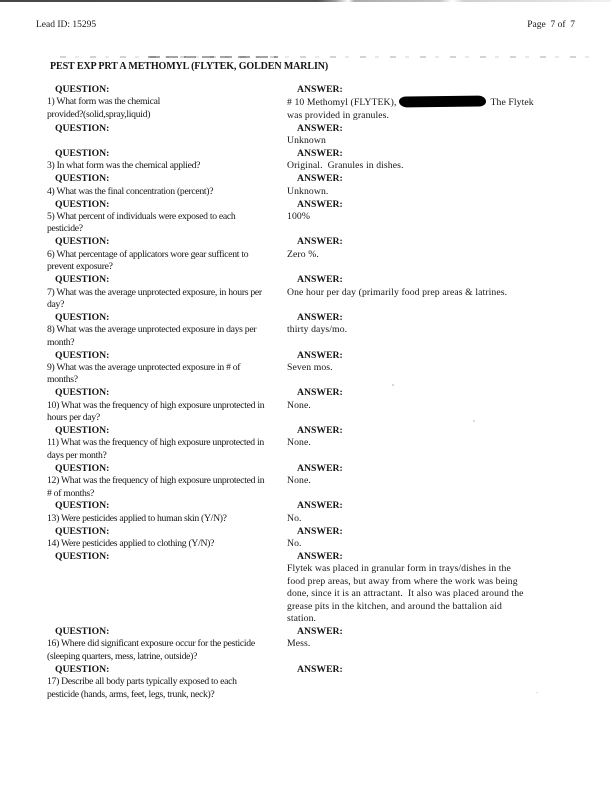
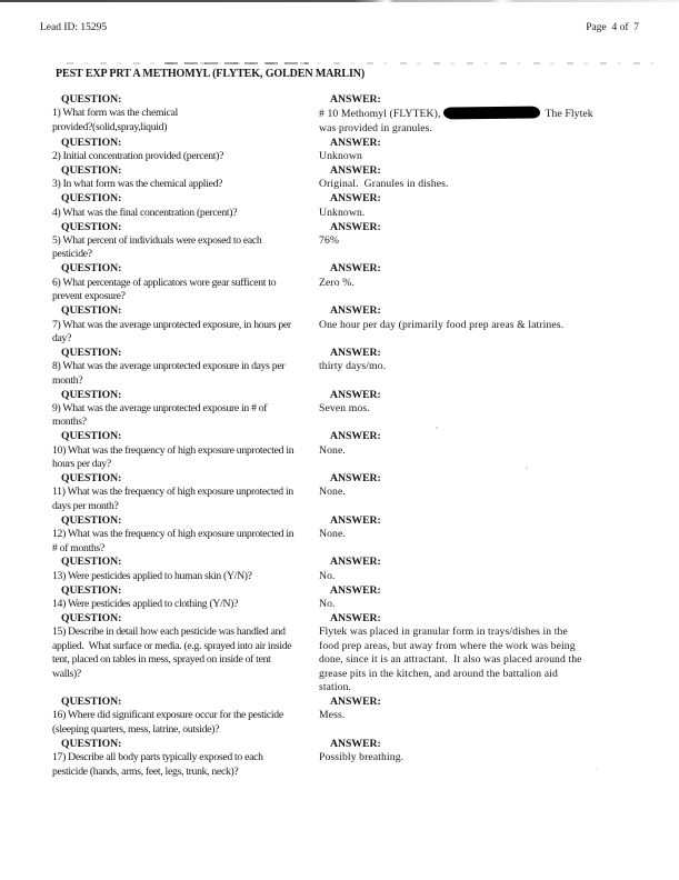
  Lead ID: 15295
- Page 7 of 7
+ Page 4 of 7
  PEST EXP PRT A METHOMYL (FLYTEK, GOLDEN MARLIN)
  QUESTION:
  1) What form was the chemical
  provided?(solid,spray,liquid)
  ANSWER:
  # 10 Methomyl (FLYTEK), The Flytek
  was provided in granules.
  QUESTION:
+ 2) Initial concentration provided (percent)?
  ANSWER:
  Unknown
  QUESTION:
  3) In what form was the chemical applied?
  ANSWER:
  Original. Granules in dishes.
  QUESTION:
  4) What was the final concentration (percent)?
  ANSWER:
  Unknown.
  QUESTION:
  5) What percent of individuals were exposed to each
  pesticide?
  ANSWER:
- 100%
+ 76%
  QUESTION:
  6) What percentage of applicators wore gear sufficent to
  prevent exposure?
  ANSWER:
  Zero %.
  QUESTION:
  7) What was the average unprotected exposure, in hours per
  day?
  ANSWER:
  One hour per day (primarily food prep areas & latrines.
  QUESTION:
  8) What was the average unprotected exposure in days per
  month?
  ANSWER:
  thirty days/mo.
  QUESTION:
  9) What was the average unprotected exposure in # of
  months?
  ANSWER:
  Seven mos.
  QUESTION:
  10) What was the frequency of high exposure unprotected in
  hours per day?
  ANSWER:
  None.
  QUESTION:
  11) What was the frequency of high exposure unprotected in
  days per month?
  ANSWER:
  None.
  QUESTION:
  12) What was the frequency of high exposure unprotected in
  # of months?
  ANSWER:
  None.
  QUESTION:
  13) Were pesticides applied to human skin (Y/N)?
  ANSWER:
  No.
  QUESTION:
  14) Were pesticides applied to clothing (Y/N)?
  ANSWER:
  No.
  QUESTION:
+ 15) Describe in detail how each pesticide was handled and
+ applied. What surface or media. (e.g. sprayed into air inside
+ tent, placed on tables in mess, sprayed on inside of tent
+ walls)?
  ANSWER:
  Flytek was placed in granular form in trays/dishes in the
  food prep areas, but away from where the work was being
  done, since it is an attractant. It also was placed around the
  grease pits in the kitchen, and around the battalion aid
  station.
  QUESTION:
  16) Where did significant exposure occur for the pesticide
  (sleeping quarters, mess, latrine, outside)?
  ANSWER:
  Mess.
  QUESTION:
  17) Describe all body parts typically exposed to each
  pesticide (hands, arms, feet, legs, trunk, neck)?
  ANSWER:
+ Possibly breathing.
